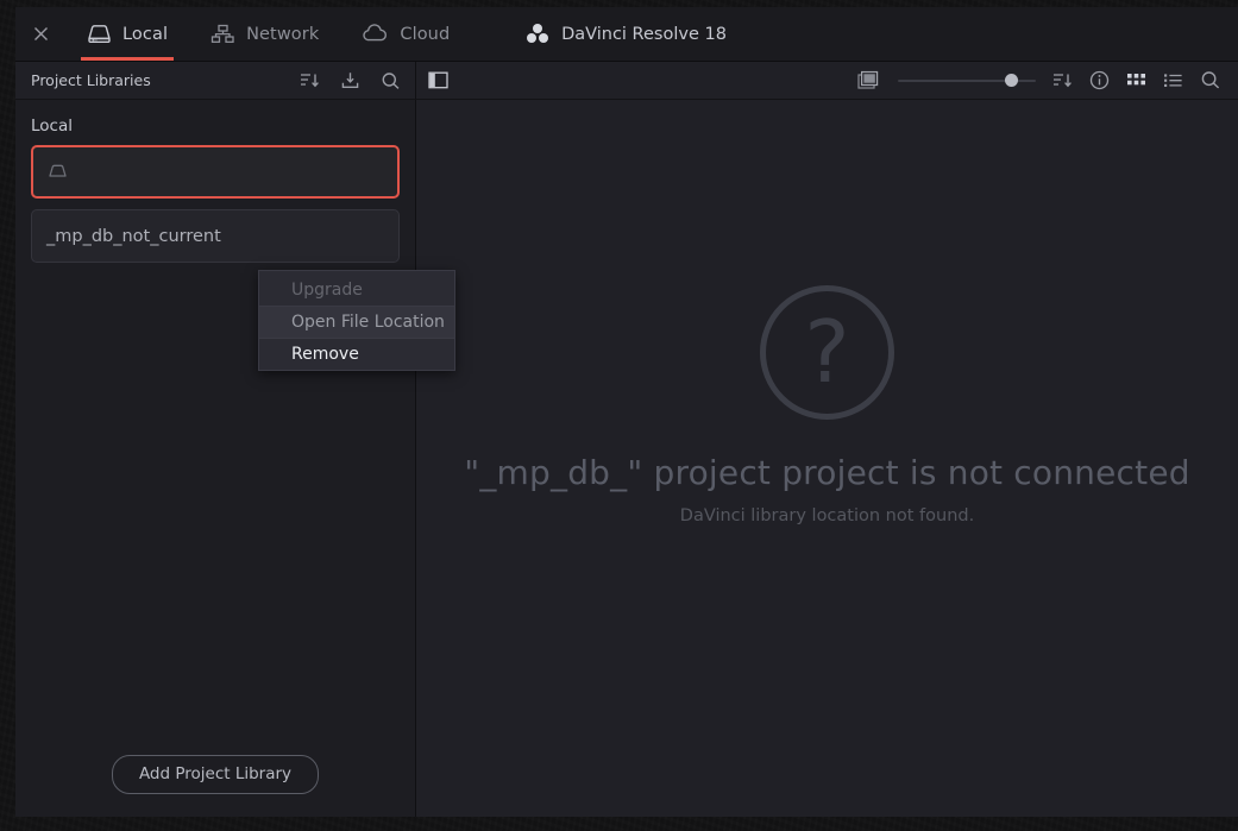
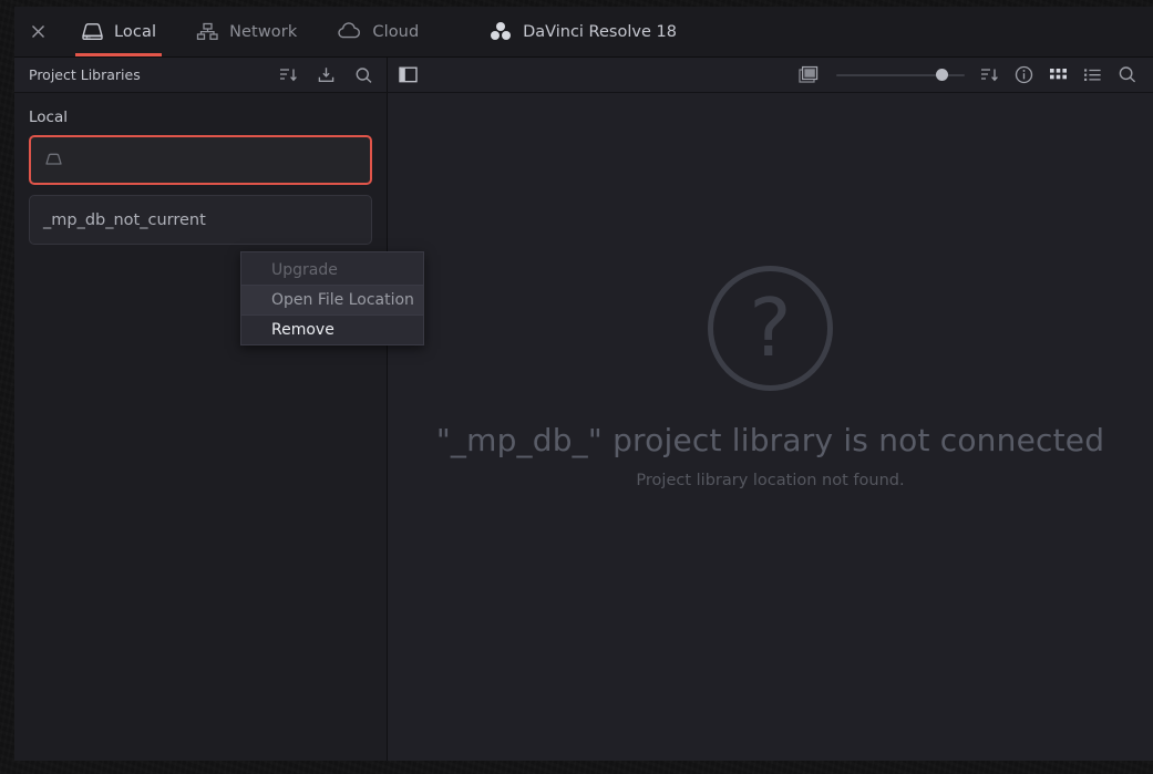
  Local
  Network
  Cloud
  DaVinci Resolve 18
  Project Libraries
  Local
  _mp_db_not_current
- Add Project Library
  Upgrade
  Open File Location
  Remove
  ?
- "_mp_db_" project project is not connected
+ "_mp_db_" project library is not connected
- DaVinci library location not found.
+ Project library location not found.
